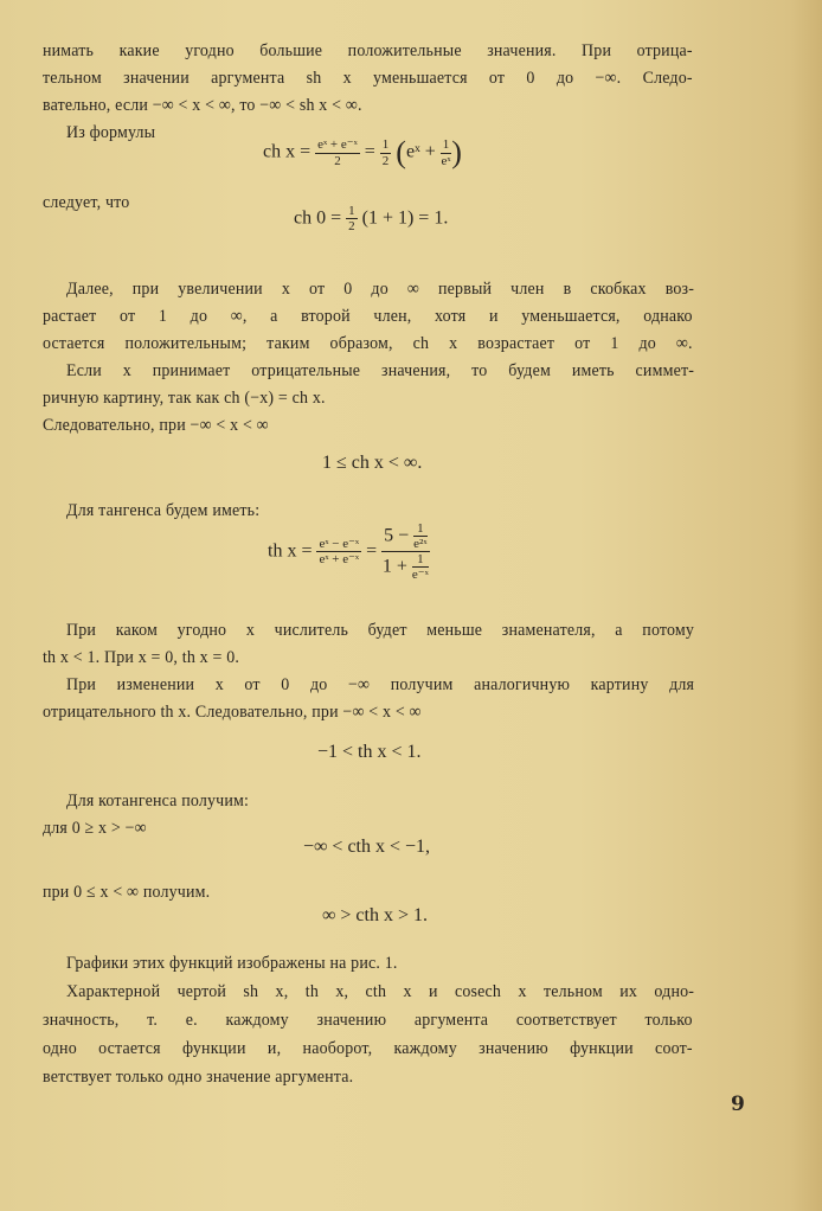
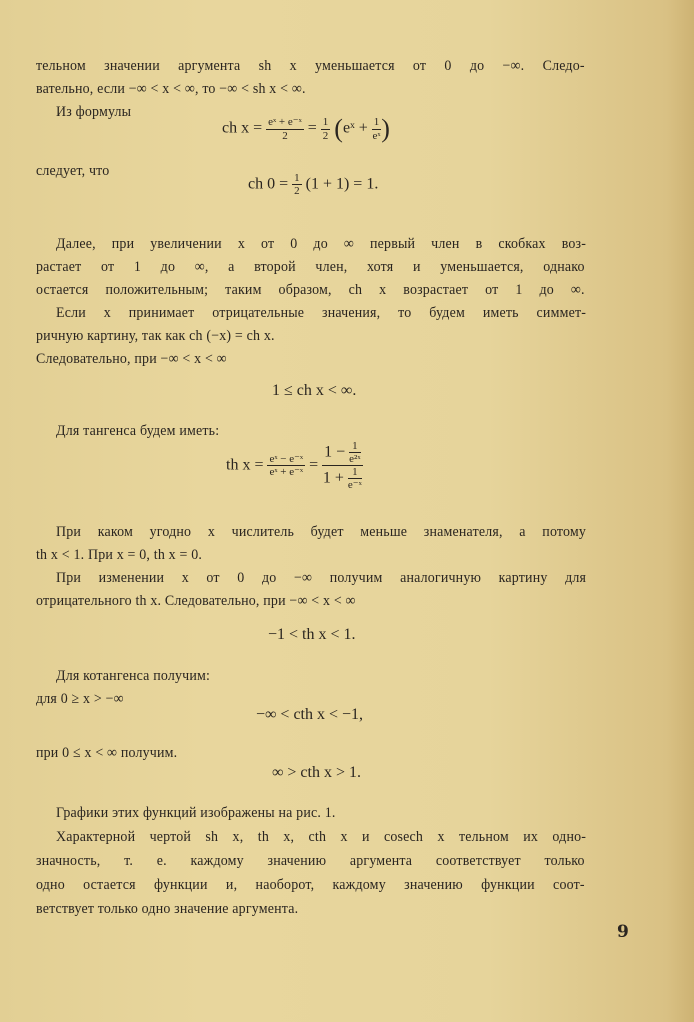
- нимать какие угодно большие положительные значения. При отрица-
  тельном значении аргумента sh x уменьшается от 0 до −∞. Следо-
  вательно, если −∞ < x < ∞, то −∞ < sh x < ∞.
  Из формулы
  ch x =
  eˣ + e⁻ˣ
  2
  =
  1
  2
  (eˣ +
  1
  eˣ
  )
  следует, что
  ch 0 =
  1
  2
  (1 + 1) = 1.
  Далее, при увеличении x от 0 до ∞ первый член в скобках воз-
  растает от 1 до ∞, а второй член, хотя и уменьшается, однако
  остается положительным; таким образом, ch x возрастает от 1 до ∞.
  Если x принимает отрицательные значения, то будем иметь симмет-
  ричную картину, так как ch (−x) = ch x.
  Следовательно, при −∞ < x < ∞
  1 ≤ ch x < ∞.
  Для тангенса будем иметь:
  th x =
  eˣ − e⁻ˣ
  eˣ + e⁻ˣ
  =
- 5 −
+ 1 −
  1
  e²ˣ
  1 +
  1
  e⁻ˣ
  При каком угодно x числитель будет меньше знаменателя, а потому
  th x < 1. При x = 0, th x = 0.
  При изменении x от 0 до −∞ получим аналогичную картину для
  отрицательного th x. Следовательно, при −∞ < x < ∞
  −1 < th x < 1.
  Для котангенса получим:
  для 0 ≥ x > −∞
  −∞ < cth x < −1,
  при 0 ≤ x < ∞ получим.
  ∞ > cth x > 1.
  Графики этих функций изображены на рис. 1.
  Характерной чертой sh x, th x, cth x и cosech x тельном их одно-
  значность, т. е. каждому значению аргумента соответствует только
  одно остается функции и, наоборот, каждому значению функции соот-
  ветствует только одно значение аргумента.
  9
